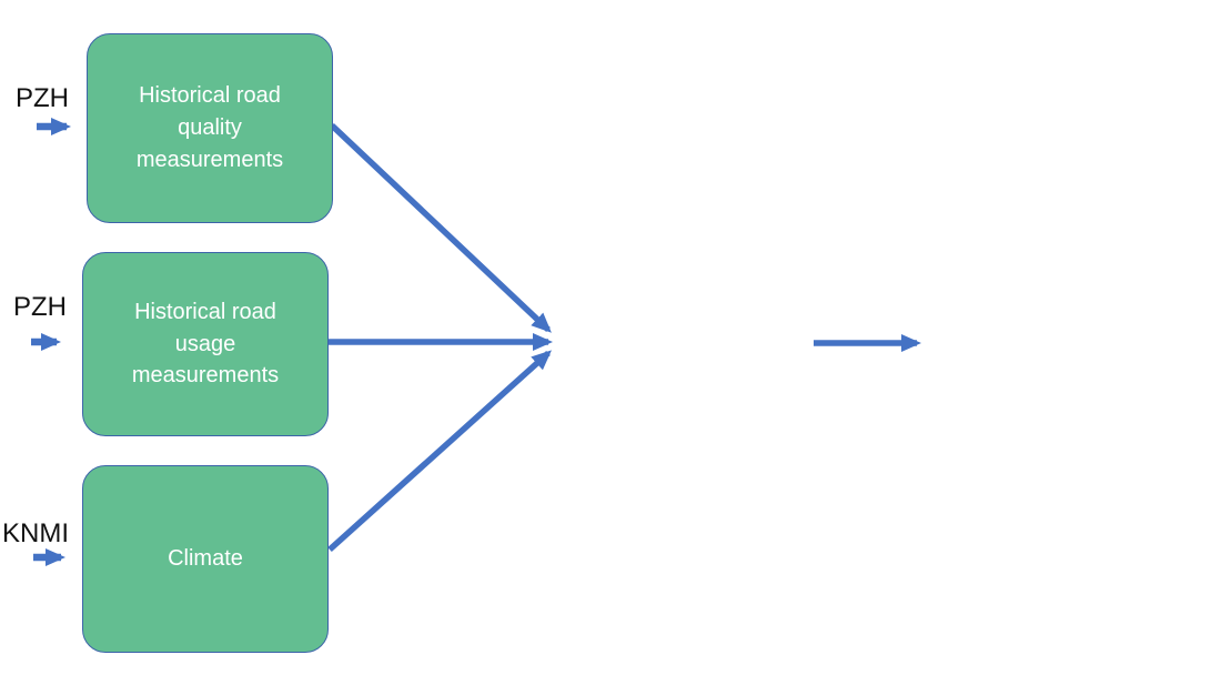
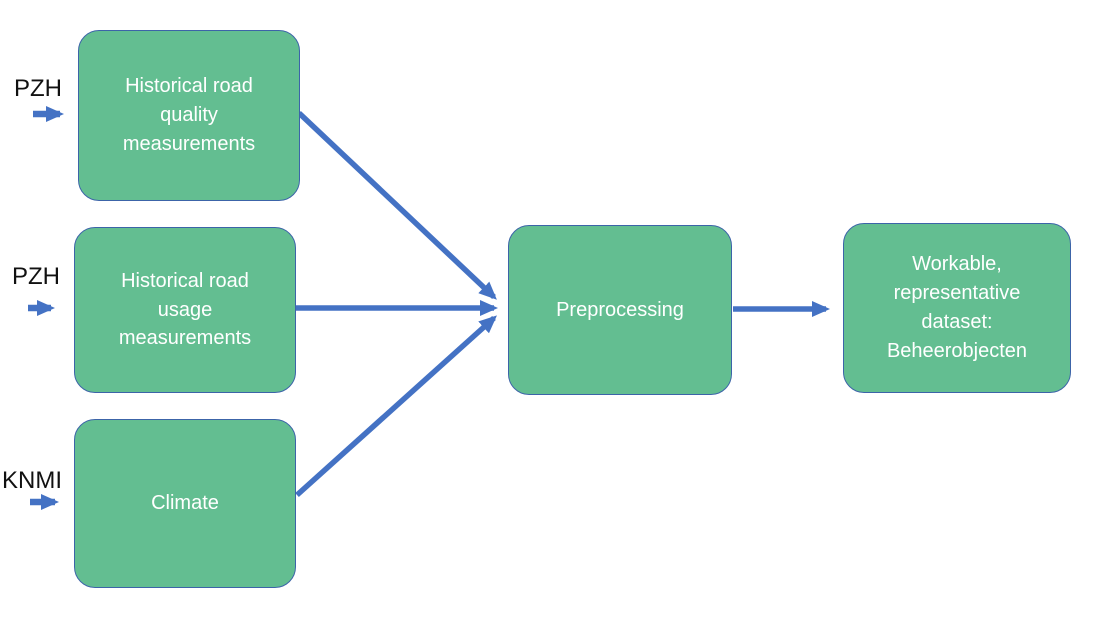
  PZH
  PZH
  KNMI
  Historical road
  quality
  measurements
  Historical road
  usage
  measurements
  Climate
+ Preprocessing
+ Workable,
+ representative
+ dataset:
+ Beheerobjecten
